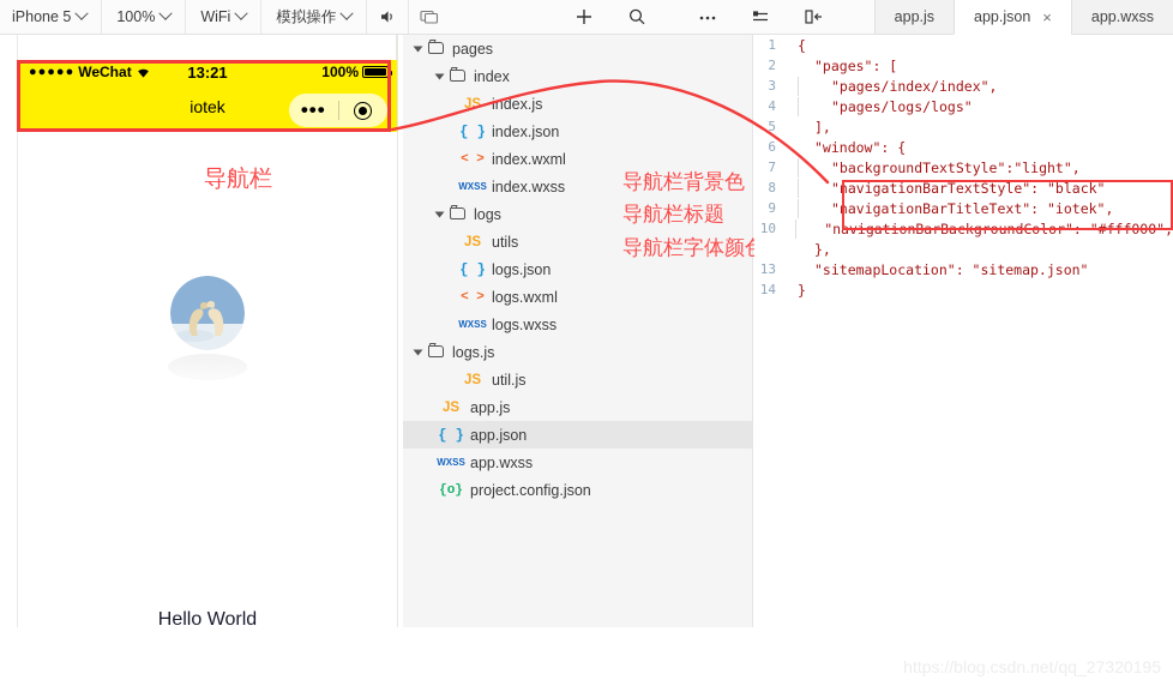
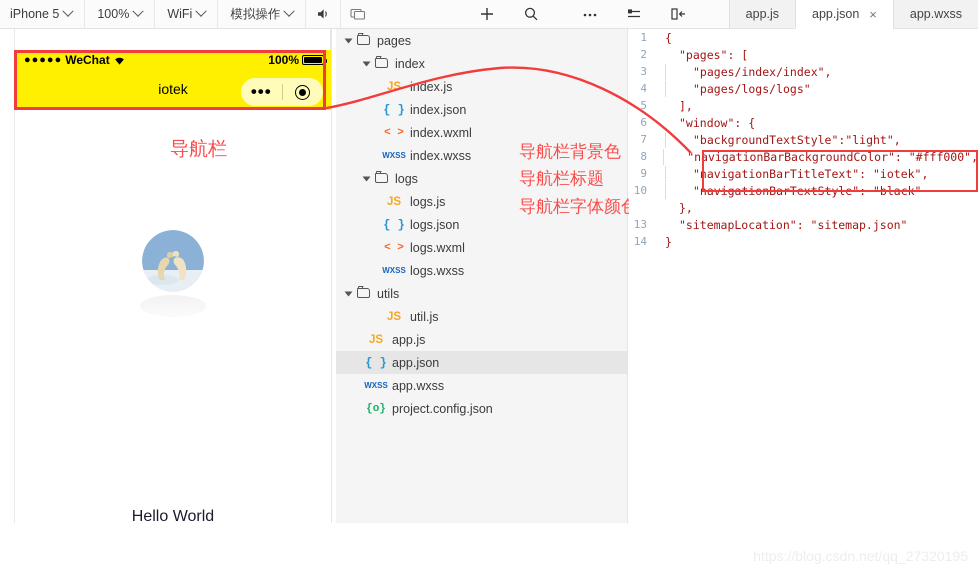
  iPhone 5
  100%
  WiFi
  模拟操作
  app.js
  app.json
  ×
  app.wxss
  ●●●●●
  WeChat
- 13:21
  100%
  iotek
  •••
  Hello World
  导航栏
  pages
  index
  JS
  ndex.js
  { }
  index.json
  < >
  index.wxml
  WXSS
  index.wxss
  logs
  JS
- utils
+ logs.js
  { }
  logs.json
  < >
  logs.wxml
  WXSS
  logs.wxss
- logs.js
+ utils
  JS
  util.js
  JS
  app.js
  { }
  app.json
  WXSS
  app.wxss
  {o}
  project.config.json
  导航栏背景色
  导航栏标题
  导航栏字体颜
  1
  {
  2
  "pages": [
  3
  "pages/index/index",
  4
  "pages/logs/logs"
  5
  ],
  6
  "window": {
  7
  "backgroundTextStyle":"light",
  8
- "navigationBarTextStyle": "black"
+ "navigationBarBackgroundColor": "#fff000",
  9
  "navigationBarTitleText": "iotek",
  10
- "navigationBarBackgroundColor": "#fff000",
+ "navigationBarTextStyle": "black"
  },
  13
  "sitemapLocation": "sitemap.json"
  14
  }
